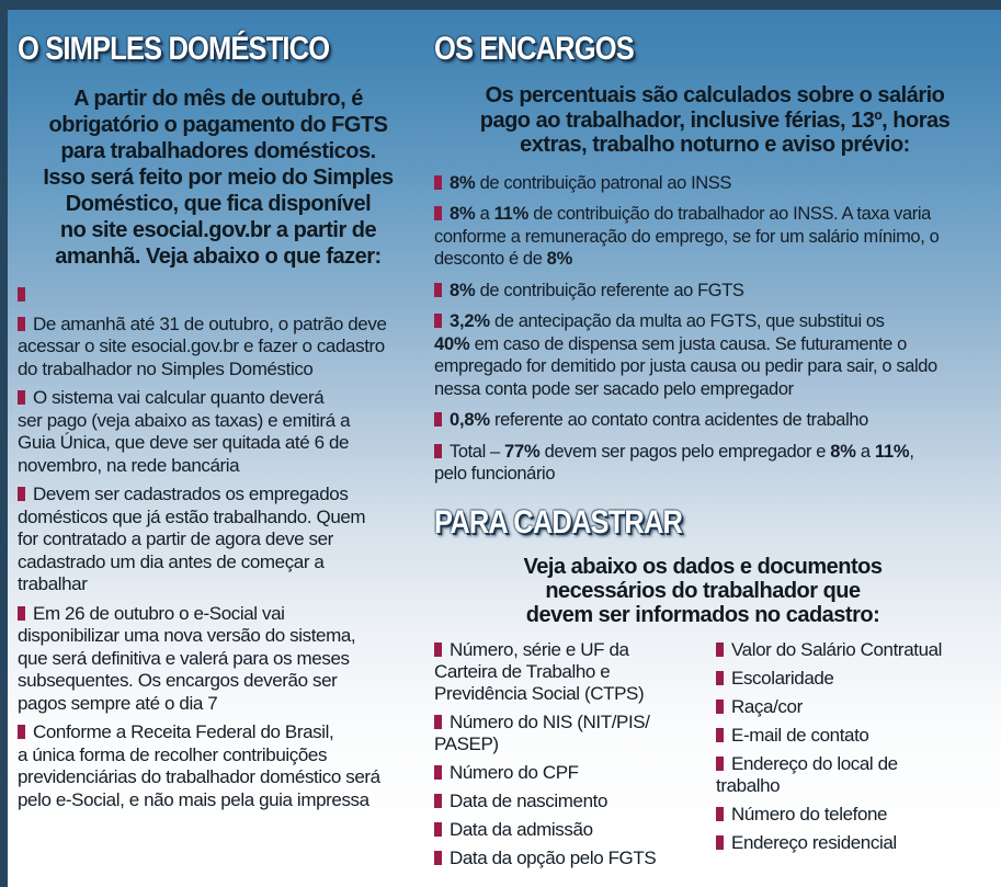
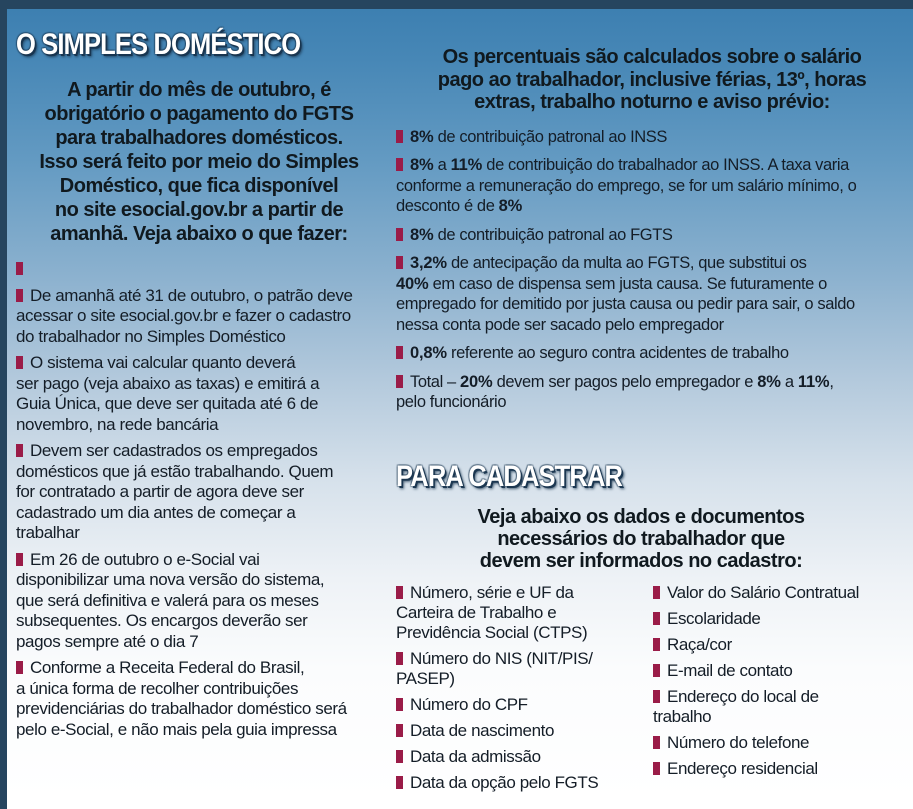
  O SIMPLES DOMÉSTICO
  A partir do mês de outubro, é
  obrigatório o pagamento do FGTS
  para trabalhadores domésticos.
  Isso será feito por meio do Simples
  Doméstico, que fica disponível
  no site esocial.gov.br a partir de
  amanhã. Veja abaixo o que fazer:
  De amanhã até 31 de outubro, o patrão deve
  acessar o site esocial.gov.br e fazer o cadastro
  do trabalhador no Simples Doméstico
  O sistema vai calcular quanto deverá
  ser pago (veja abaixo as taxas) e emitirá a
  Guia Única, que deve ser quitada até 6 de
  novembro, na rede bancária
  Devem ser cadastrados os empregados
  domésticos que já estão trabalhando. Quem
  for contratado a partir de agora deve ser
  cadastrado um dia antes de começar a
  trabalhar
  Em 26 de outubro o e-Social vai
  disponibilizar uma nova versão do sistema,
  que será definitiva e valerá para os meses
  subsequentes. Os encargos deverão ser
  pagos sempre até o dia 7
  Conforme a Receita Federal do Brasil,
  a única forma de recolher contribuições
  previdenciárias do trabalhador doméstico será
  pelo e-Social, e não mais pela guia impressa
- OS ENCARGOS
  Os percentuais são calculados sobre o salário
  pago ao trabalhador, inclusive férias, 13º, horas
  extras, trabalho noturno e aviso prévio:
  8% de contribuição patronal ao INSS
  8% a 11% de contribuição do trabalhador ao INSS. A taxa varia
  conforme a remuneração do emprego, se for um salário mínimo, o
  desconto é de 8%
- 8% de contribuição referente ao FGTS
+ 8% de contribuição patronal ao FGTS
  3,2% de antecipação da multa ao FGTS, que substitui os
  40% em caso de dispensa sem justa causa. Se futuramente o
  empregado for demitido por justa causa ou pedir para sair, o saldo
  nessa conta pode ser sacado pelo empregador
- 0,8% referente ao contato contra acidentes de trabalho
+ 0,8% referente ao seguro contra acidentes de trabalho
- Total – 77% devem ser pagos pelo empregador e 8% a 11%,
+ Total – 20% devem ser pagos pelo empregador e 8% a 11%,
  pelo funcionário
  PARA CADASTRAR
  Veja abaixo os dados e documentos
  necessários do trabalhador que
  devem ser informados no cadastro:
  Número, série e UF da
  Carteira de Trabalho e
  Previdência Social (CTPS)
  Número do NIS (NIT/PIS/
  PASEP)
  Número do CPF
  Data de nascimento
  Data da admissão
  Data da opção pelo FGTS
  Valor do Salário Contratual
  Escolaridade
  Raça/cor
  E-mail de contato
  Endereço do local de
  trabalho
  Número do telefone
  Endereço residencial
